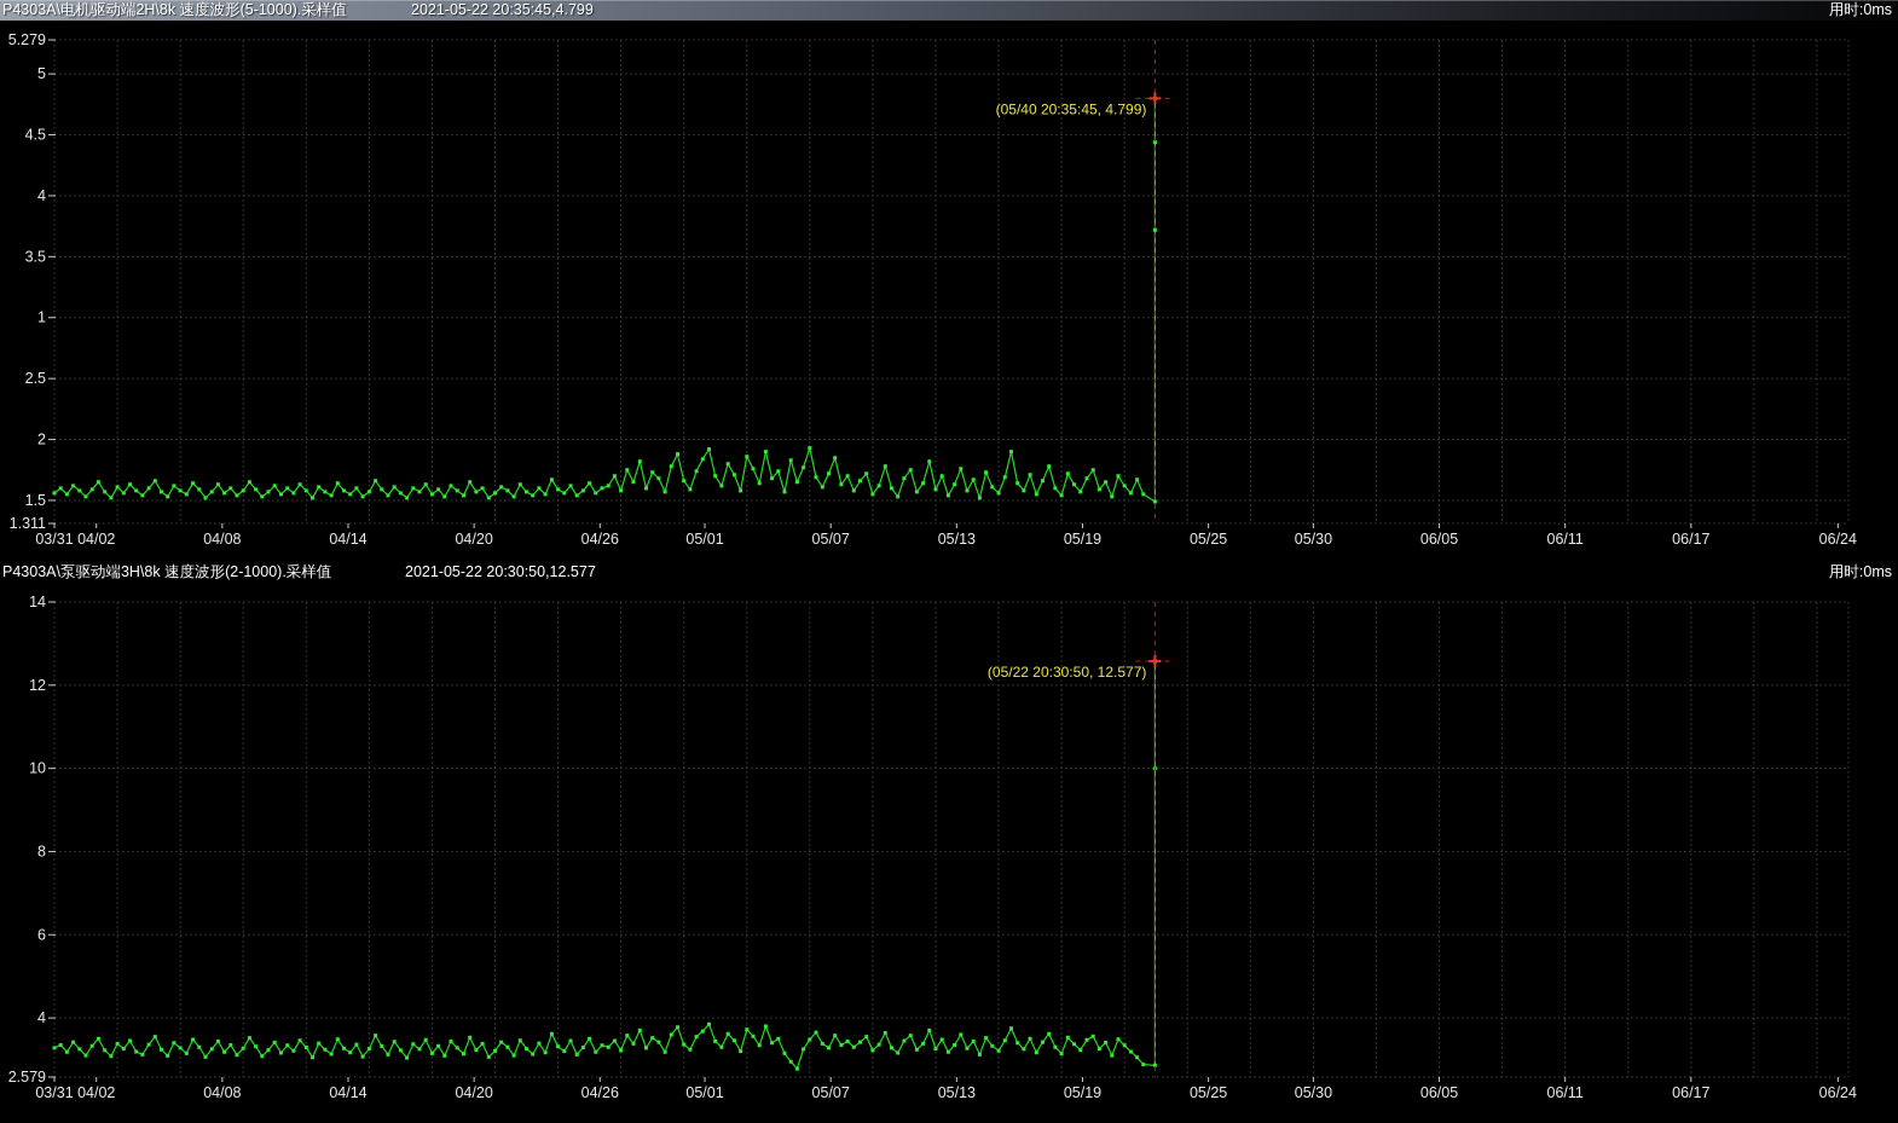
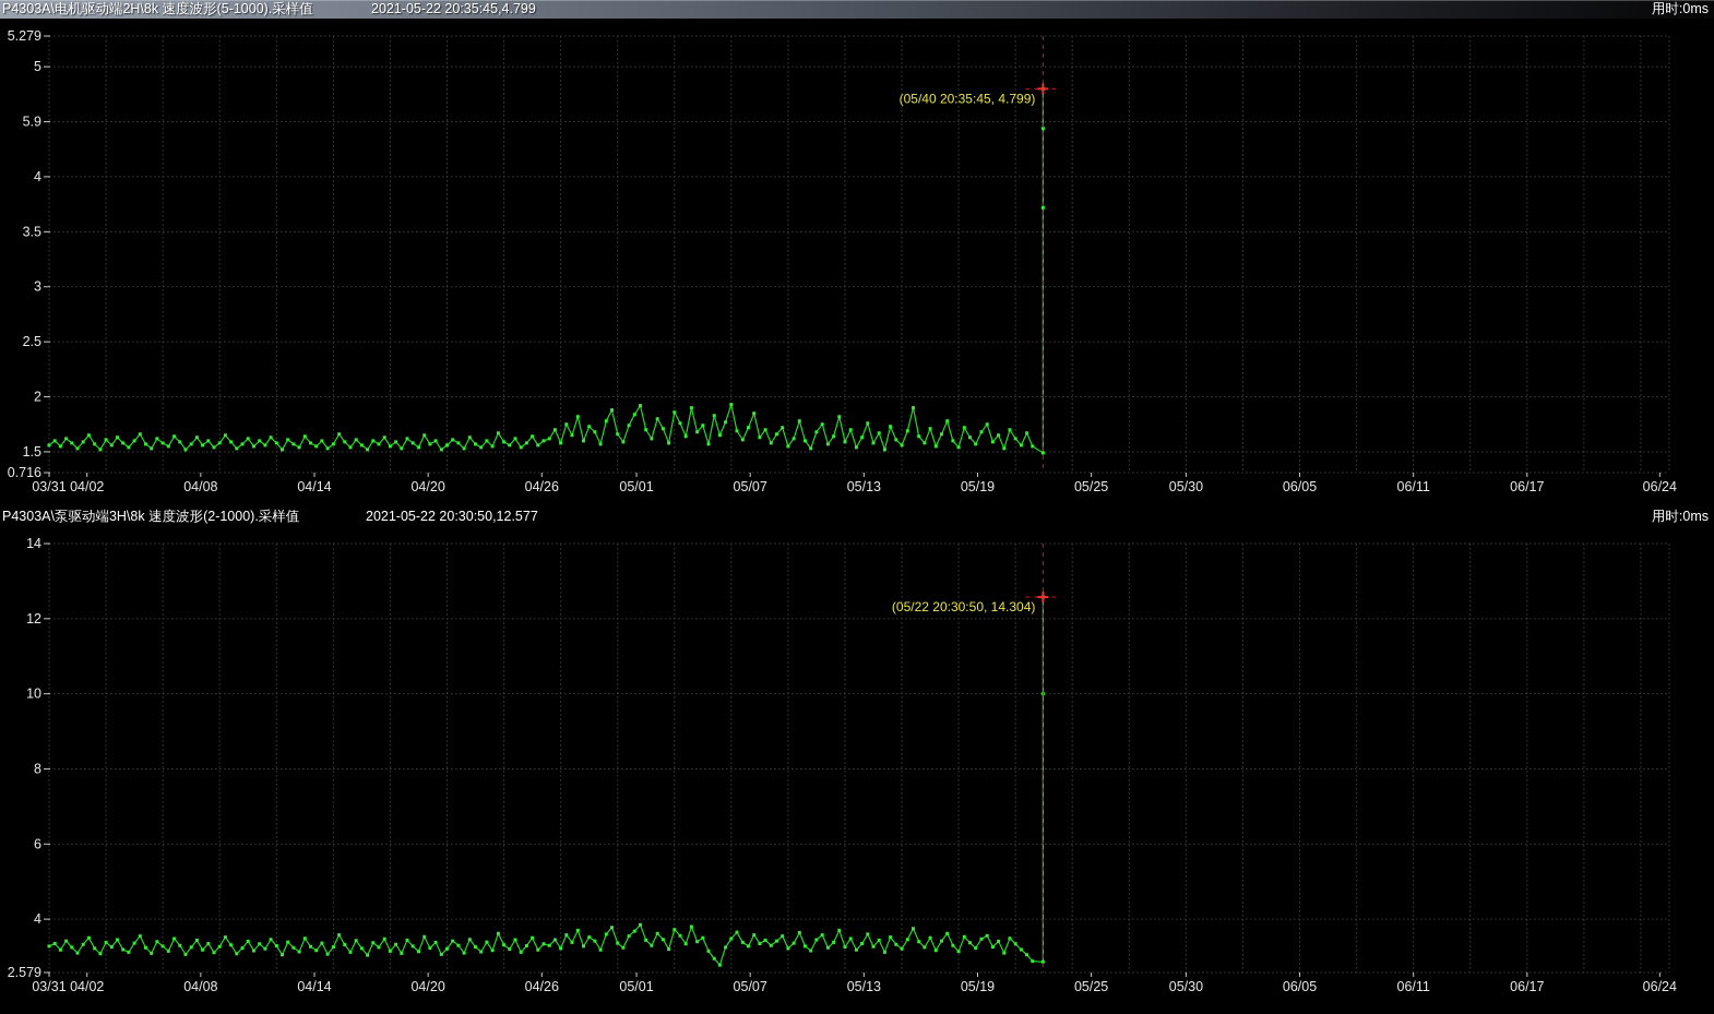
  P4303A\电机驱动端2H\8k 速度波形(5-1000).采样值
  2021-05-22 20:35:45,4.799
  用时:0ms
  5.279
  5
- 4.5
+ 5.9
  4
  3.5
- 1
+ 3
  2.5
  2
  1.5
- 1.311
+ 0.716
  03/31
  04/02
  04/08
  04/14
  04/20
  04/26
  05/01
  05/07
  05/13
  05/19
  05/25
  05/30
  06/05
  06/11
  06/17
  06/24
  (05/40 20:35:45, 4.799)
  P4303A\泵驱动端3H\8k 速度波形(2-1000).采样值
  2021-05-22 20:30:50,12.577
  用时:0ms
  14
  12
  10
  8
  6
  4
  2.579
  03/31
  04/02
  04/08
  04/14
  04/20
  04/26
  05/01
  05/07
  05/13
  05/19
  05/25
  05/30
  06/05
  06/11
  06/17
  06/24
- (05/22 20:30:50, 12.577)
+ (05/22 20:30:50, 14.304)
